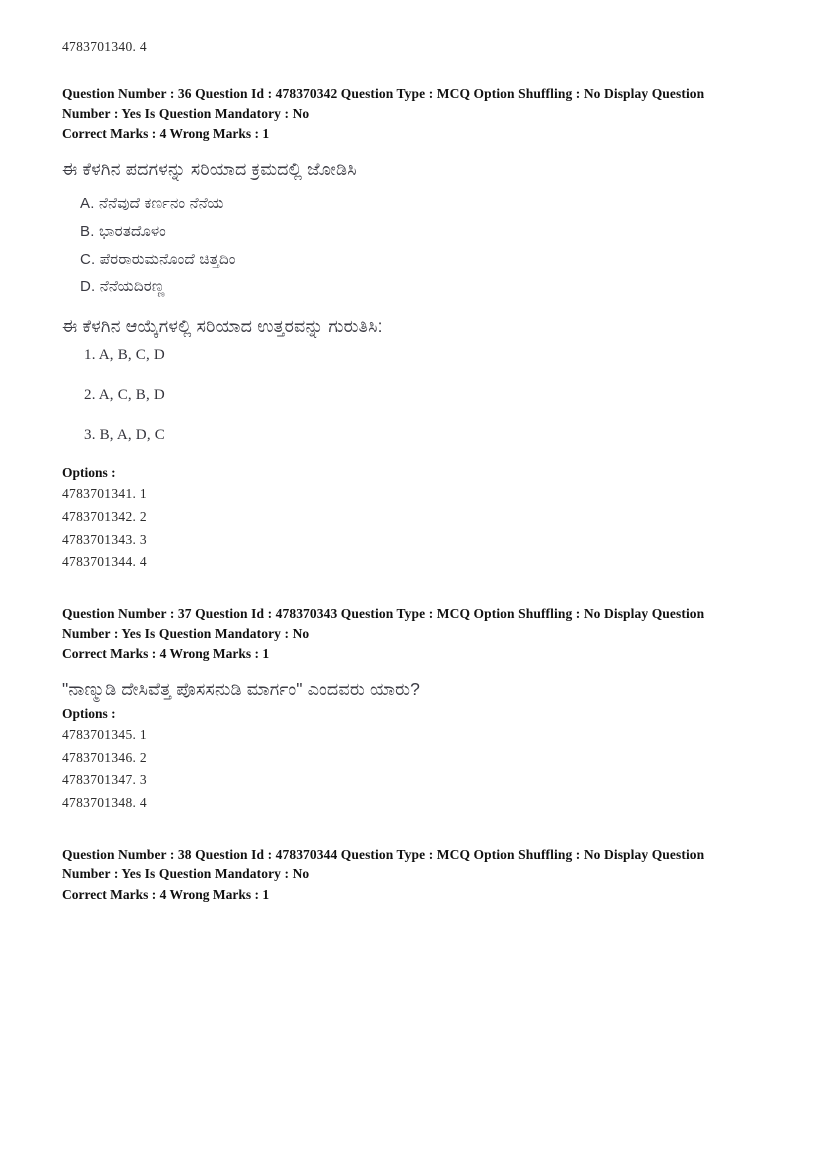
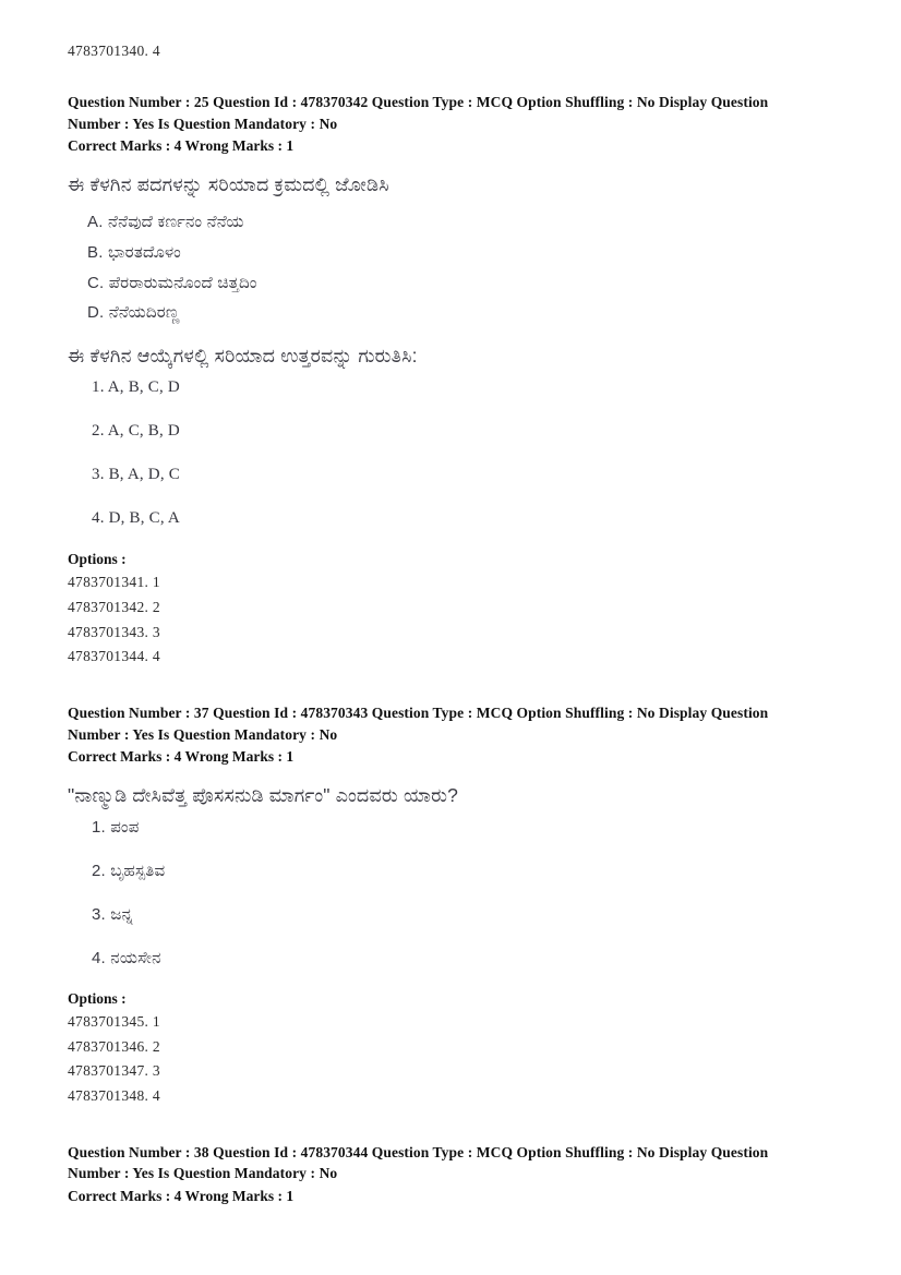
  4783701340. 4
- Question Number : 36 Question Id : 478370342 Question Type : MCQ Option Shuffling : No Display Question
+ Question Number : 25 Question Id : 478370342 Question Type : MCQ Option Shuffling : No Display Question
  Number : Yes Is Question Mandatory : No
  Correct Marks : 4 Wrong Marks : 1
  ಈ ಕೆಳಗಿನ ಪದಗಳನ್ನು ಸರಿಯಾದ ಕ್ರಮದಲ್ಲಿ ಜೋಡಿಸಿ
  A. ನೆನೆವುದೆ ಕರ್ಣನಂ ನೆನೆಯ
  B. ಭಾರತದೊಳಂ
  C. ಪೆರರಾರುಮನೊಂದೆ ಚಿತ್ತದಿಂ
  D. ನೆನೆಯದಿರಣ್ಣ
  ಈ ಕೆಳಗಿನ ಆಯ್ಕೆಗಳಲ್ಲಿ ಸರಿಯಾದ ಉತ್ತರವನ್ನು ಗುರುತಿಸಿ:
  1. A, B, C, D
  2. A, C, B, D
  3. B, A, D, C
+ 4. D, B, C, A
  Options :
  4783701341. 1
  4783701342. 2
  4783701343. 3
  4783701344. 4
  Question Number : 37 Question Id : 478370343 Question Type : MCQ Option Shuffling : No Display Question
  Number : Yes Is Question Mandatory : No
  Correct Marks : 4 Wrong Marks : 1
  "ನಾಣ್ಮುಡಿ ದೇಸಿವೆತ್ತ ಪೊಸಸನುಡಿ ಮಾರ್ಗಂ" ಎಂದವರು ಯಾರು?
+ 1. ಪಂಪ
+ 2. ಬೃಹಸ್ಪತಿವ
+ 3. ಜನ್ನ
+ 4. ನಯಸೇನ
  Options :
  4783701345. 1
  4783701346. 2
  4783701347. 3
  4783701348. 4
  Question Number : 38 Question Id : 478370344 Question Type : MCQ Option Shuffling : No Display Question
  Number : Yes Is Question Mandatory : No
  Correct Marks : 4 Wrong Marks : 1
